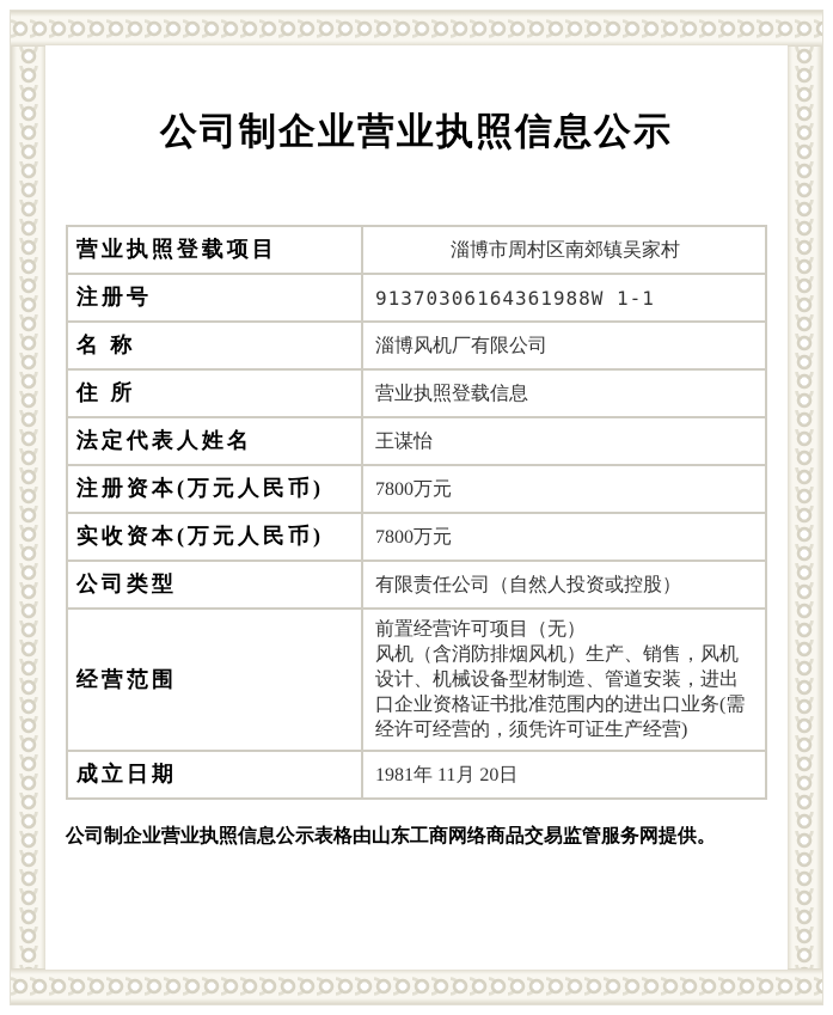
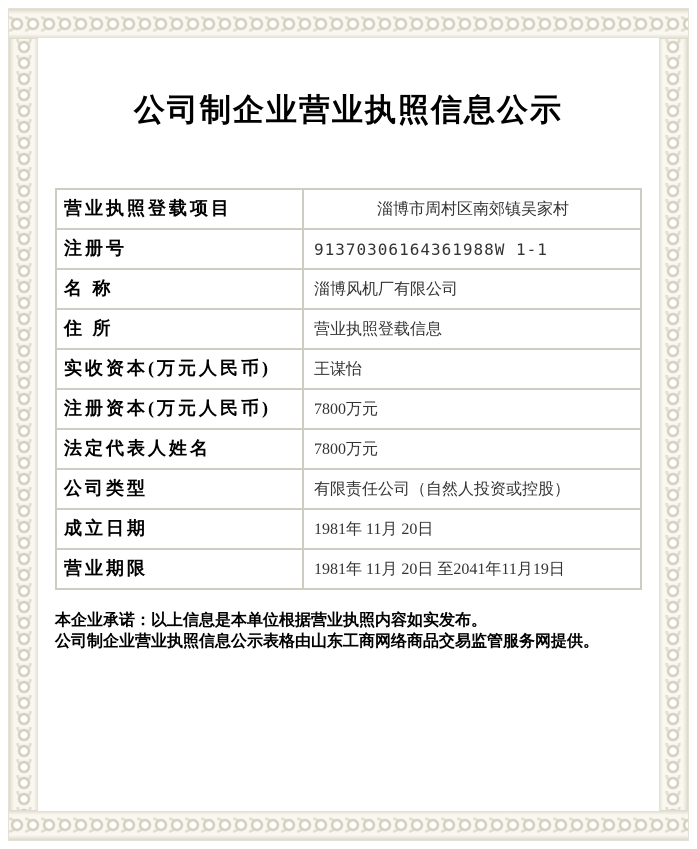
  公司制企业营业执照信息公示
  营业执照登载项目	淄博市周村区南郊镇吴家村
  注册号	91370306164361988W 1-1
  名 称	淄博风机厂有限公司
  住 所	营业执照登载信息
- 法定代表人姓名	王谋怡
+ 实收资本(万元人民币)	王谋怡
  注册资本(万元人民币)	7800万元
- 实收资本(万元人民币)	7800万元
+ 法定代表人姓名	7800万元
  公司类型	有限责任公司（自然人投资或控股）
- 经营范围	前置经营许可项目（无） 风机（含消防排烟风机）生产、销售，风机设计、机械设备型材制造、管道安装，进出口企业资格证书批准范围内的进出口业务(需经许可经营的，须凭许可证生产经营)
  成立日期	1981年 11月 20日
+ 营业期限	1981年 11月 20日 至2041年11月19日
+ 本企业承诺：以上信息是本单位根据营业执照内容如实发布。
  公司制企业营业执照信息公示表格由山东工商网络商品交易监管服务网提供。
